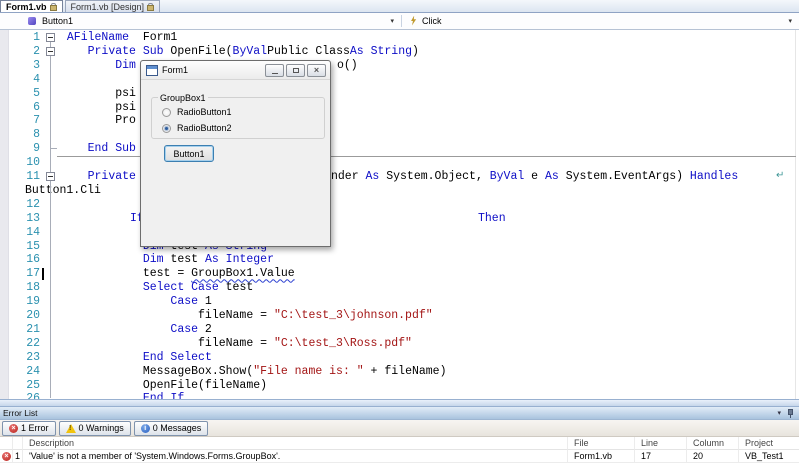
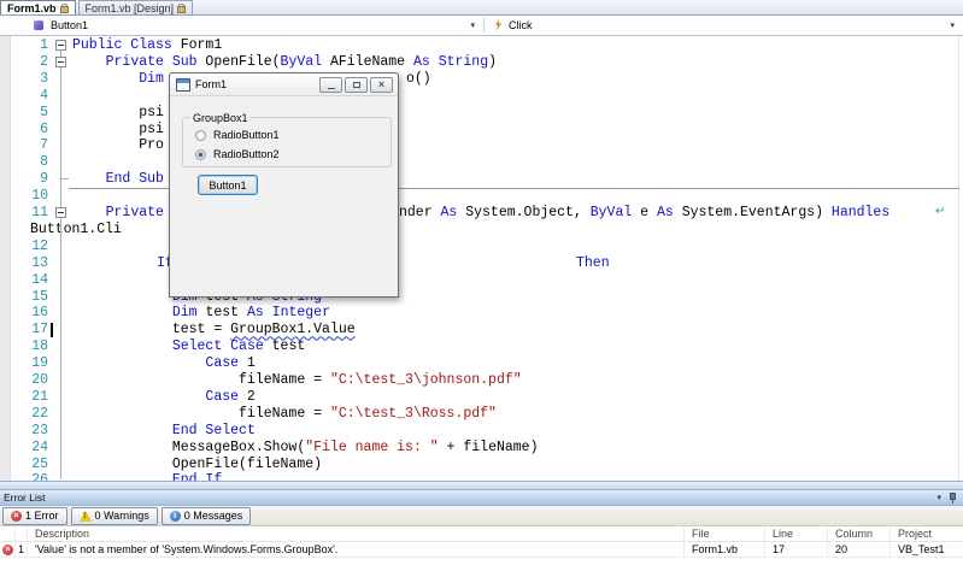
  Form1.vb
  Form1.vb [Design]
  Button1
  Click
  1
- AFileName Form1
+ Public Class Form1
  2
- Private Sub OpenFile(ByValPublic ClassAs String)
+ Private Sub OpenFile(ByVal AFileName As String)
  3
  Dim
  o()
  4
  5
  psi
  6
  psi
  7
  Pro
  8
  9
  End Sub
  10
  11
  Private
  nder As System.Object, ByVal e As System.EventArgs) Handles
  Buton1.Cli
  12
  13
  Then
  14
  15
  16
  Dim test As Integer
  17
  test = GroupBox1.Value
  18
  Select Case test
  19
  Case 1
  20
  fileName = "C:\test_3\johnson.pdf"
  21
  Case 2
  22
  fileName = "C:\test_3\Ross.pdf"
  23
  End Select
  24
  MessageBox.Show("File name is: " + fileName)
  25
  OpenFile(fileName)
  ↵
  Form1
  ×
  GroupBox1
  RadioButton1
  RadioButton2
  Button1
  Error List
  1 Error
  0 Warnings
  0 Messages
  Description
  File
  Line
  Column
  Project
  1
  'Value' is not a member of 'System.Windows.Forms.GroupBox'.
  Form1.vb
  17
  20
  VB_Test1
